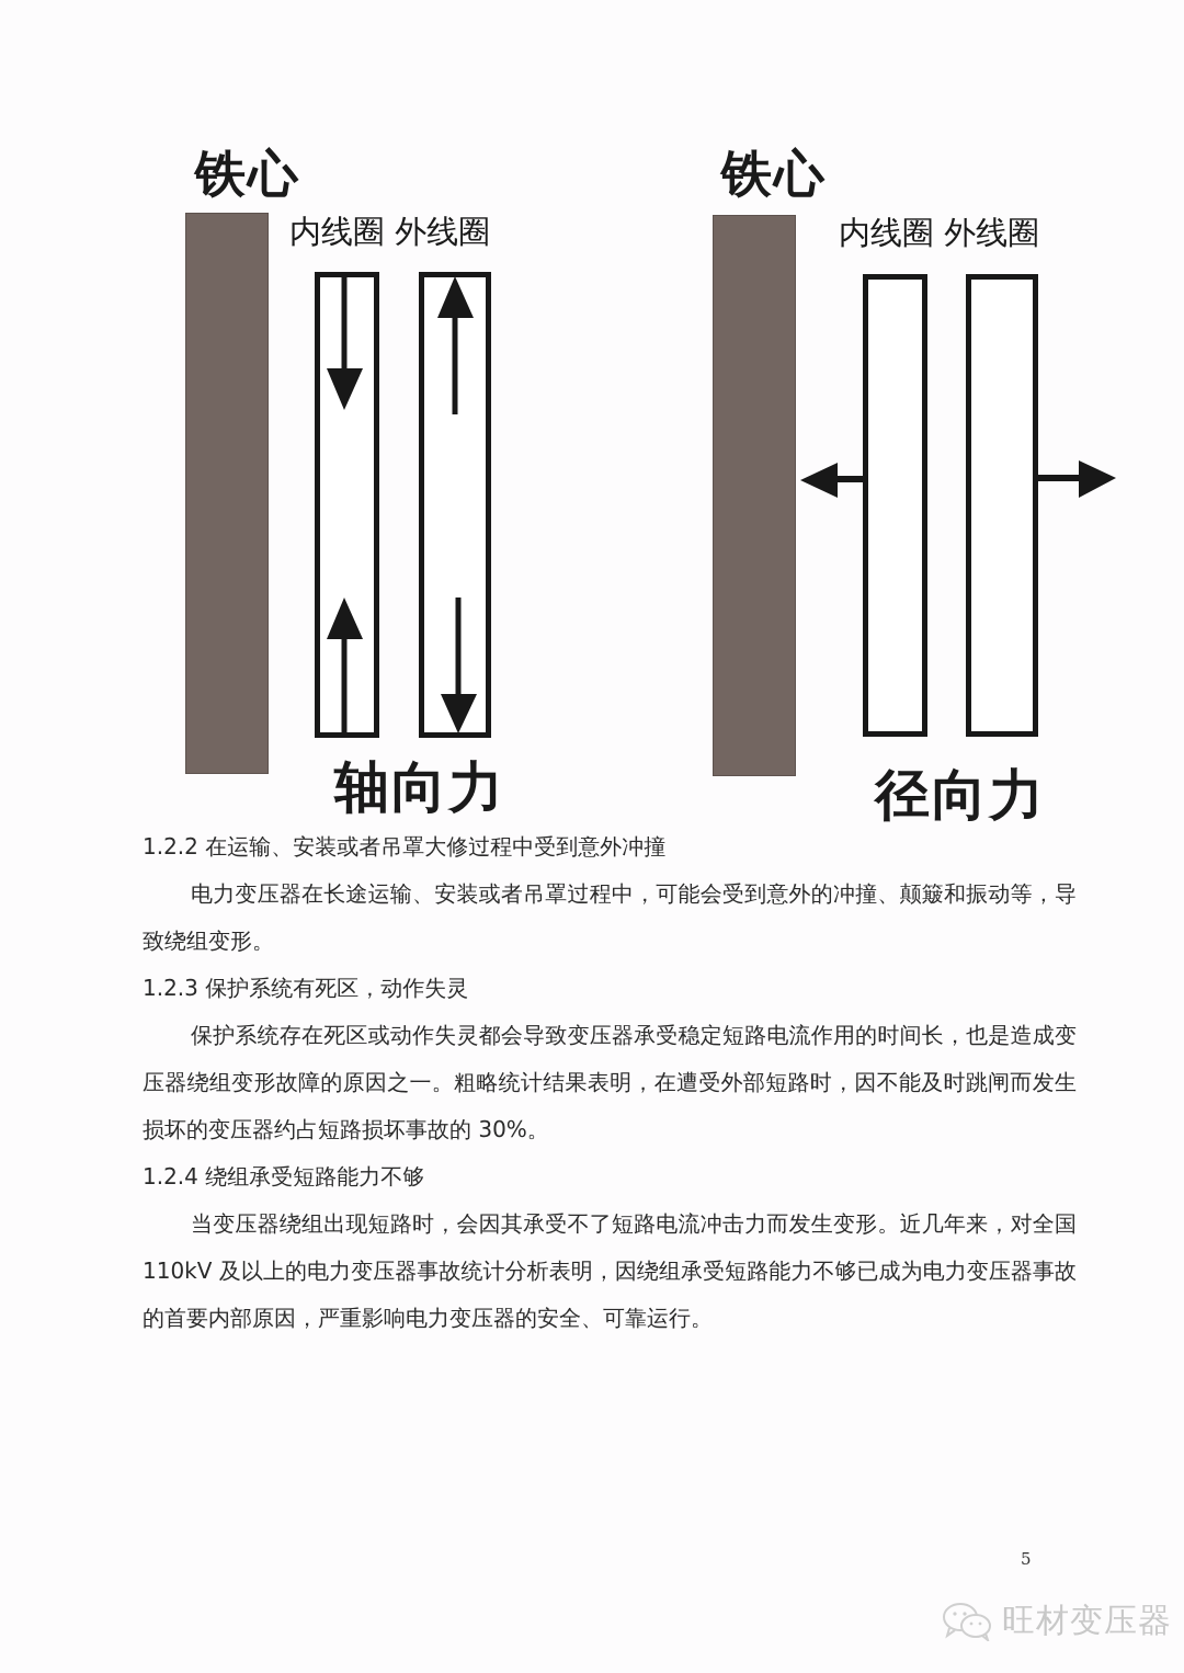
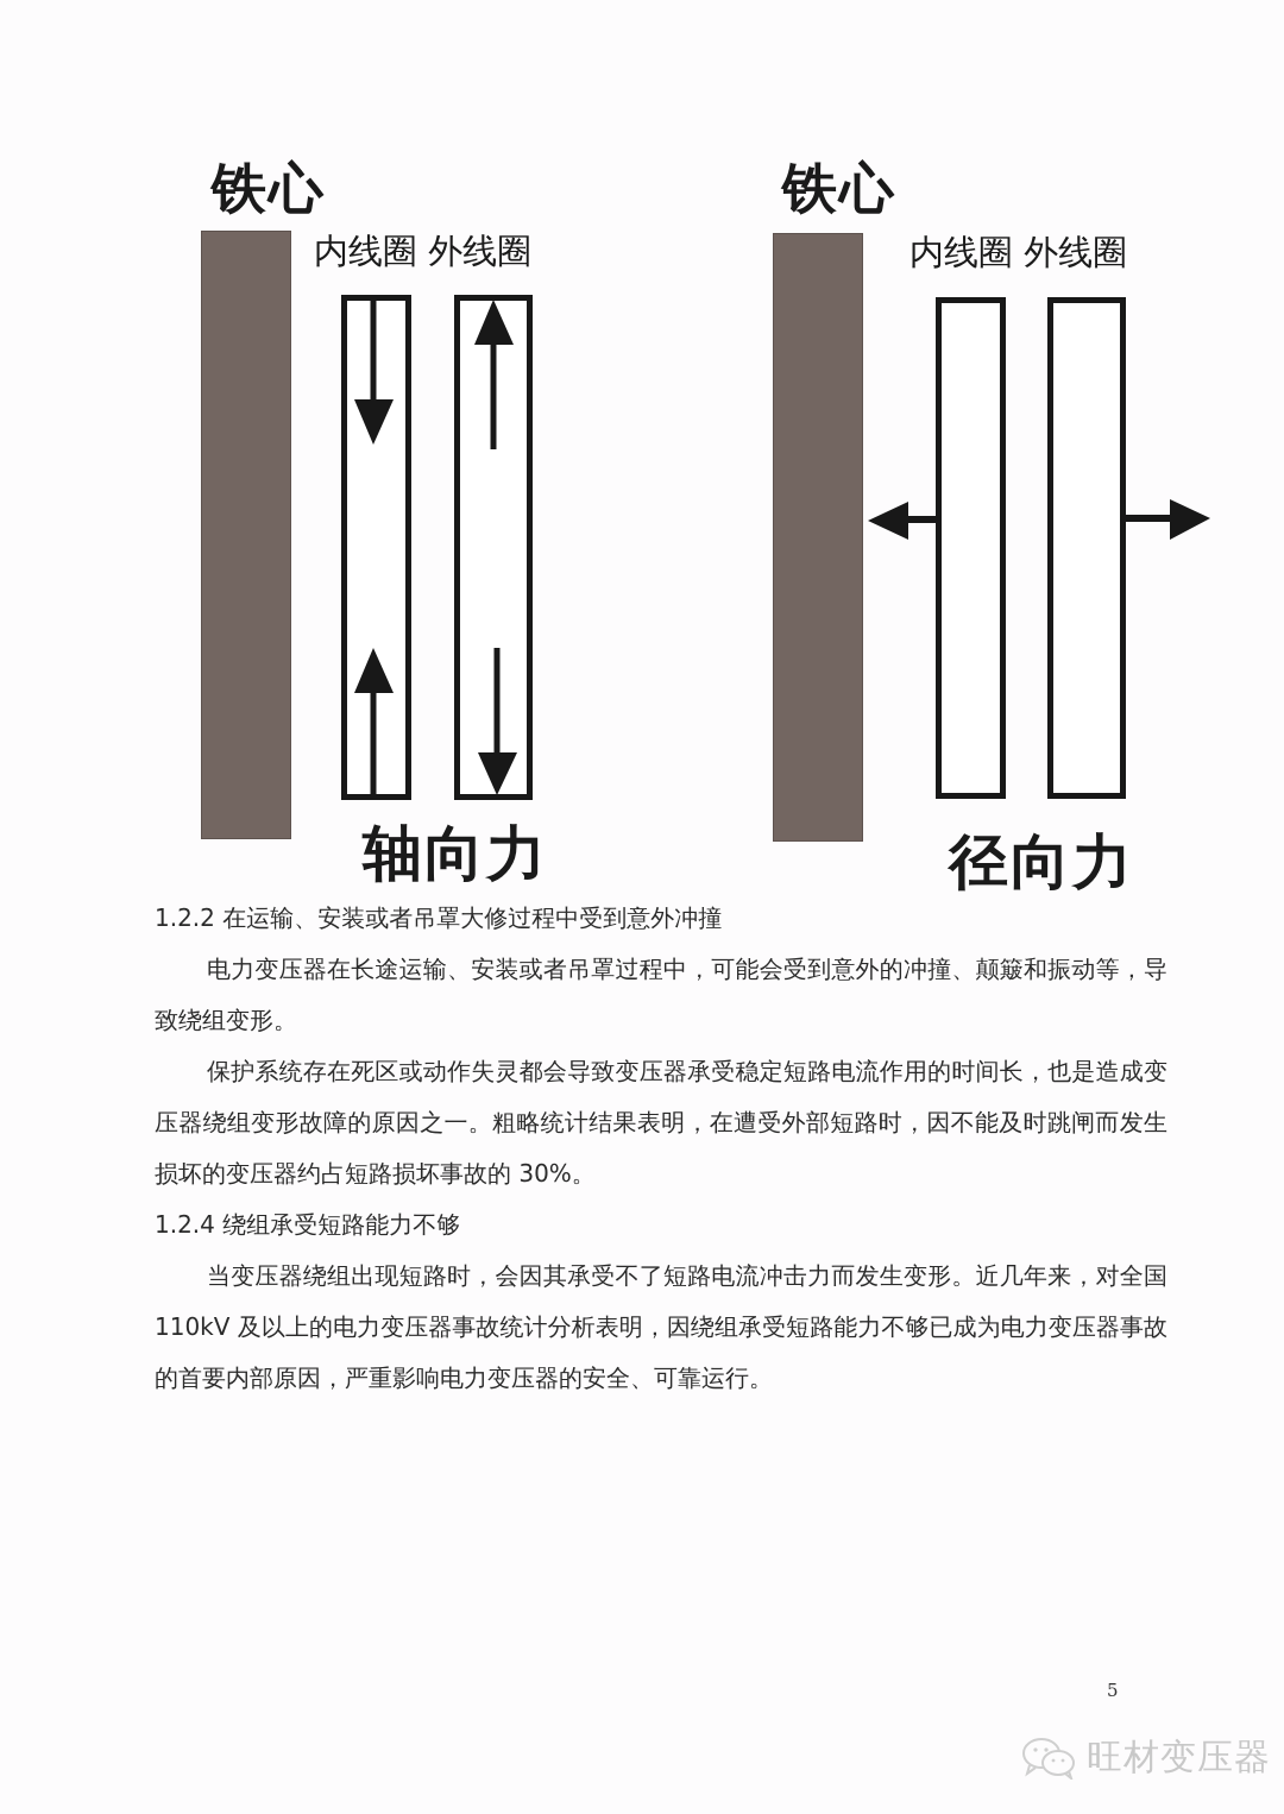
  铁心
  内线圈 外线圈
  轴向力
  铁心
  内线圈 外线圈
  径向力
  1.2.2 在运输、安装或者吊罩大修过程中受到意外冲撞
  电力变压器在长途运输、安装或者吊罩过程中，可能会受到意外的冲撞、颠簸和振动等，导致绕组变形。
- 1.2.3 保护系统有死区，动作失灵
  保护系统存在死区或动作失灵都会导致变压器承受稳定短路电流作用的时间长，也是造成变压器绕组变形故障的原因之一。粗略统计结果表明，在遭受外部短路时，因不能及时跳闸而发生损坏的变压器约占短路损坏事故的 30%。
  1.2.4 绕组承受短路能力不够
  当变压器绕组出现短路时，会因其承受不了短路电流冲击力而发生变形。近几年来，对全国 110kV 及以上的电力变压器事故统计分析表明，因绕组承受短路能力不够已成为电力变压器事故的首要内部原因，严重影响电力变压器的安全、可靠运行。
  5
  旺材变压器
